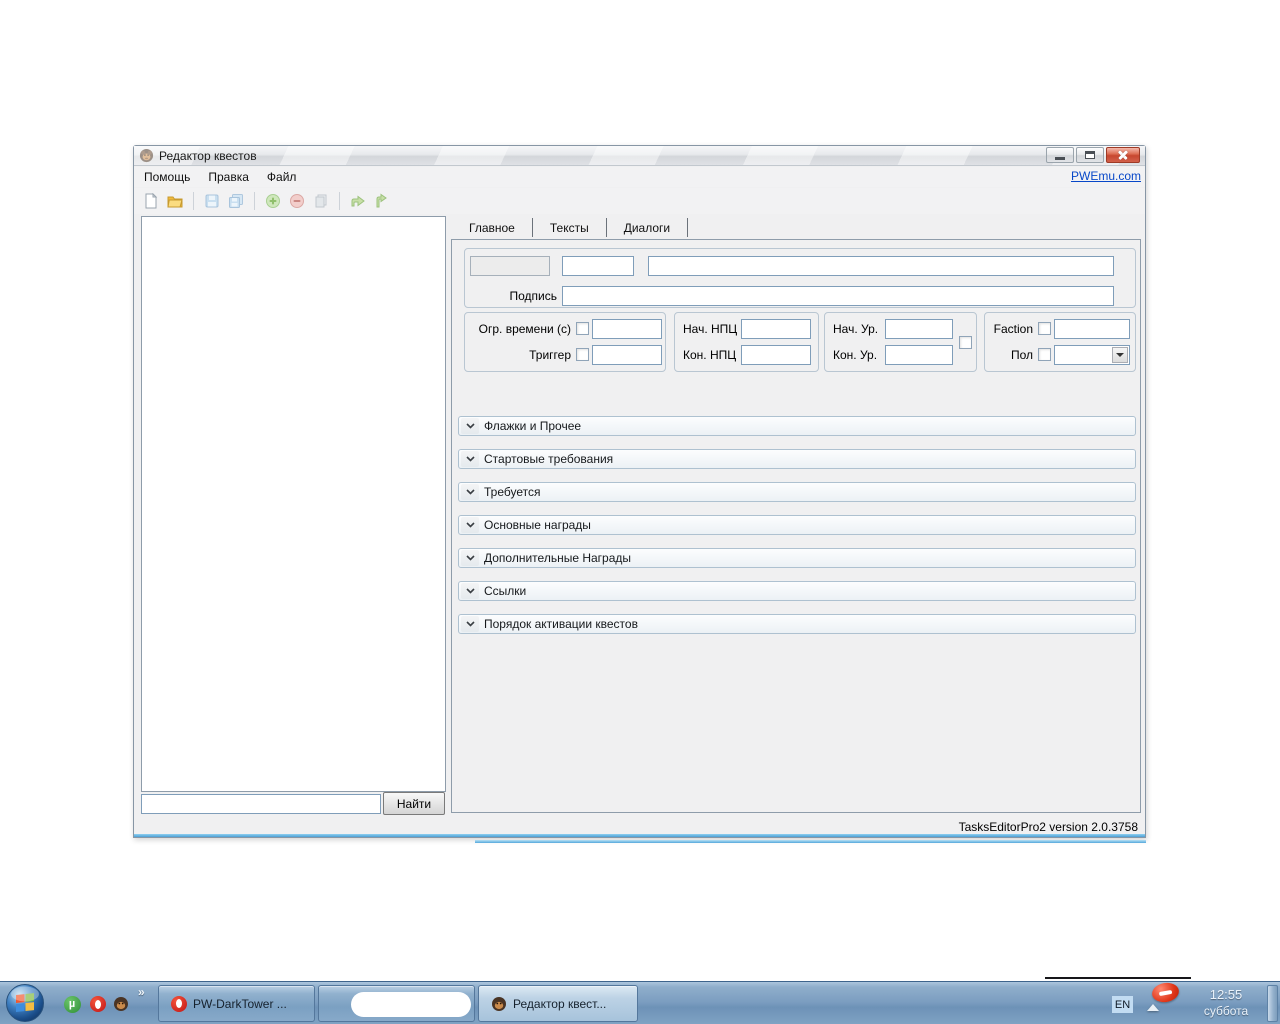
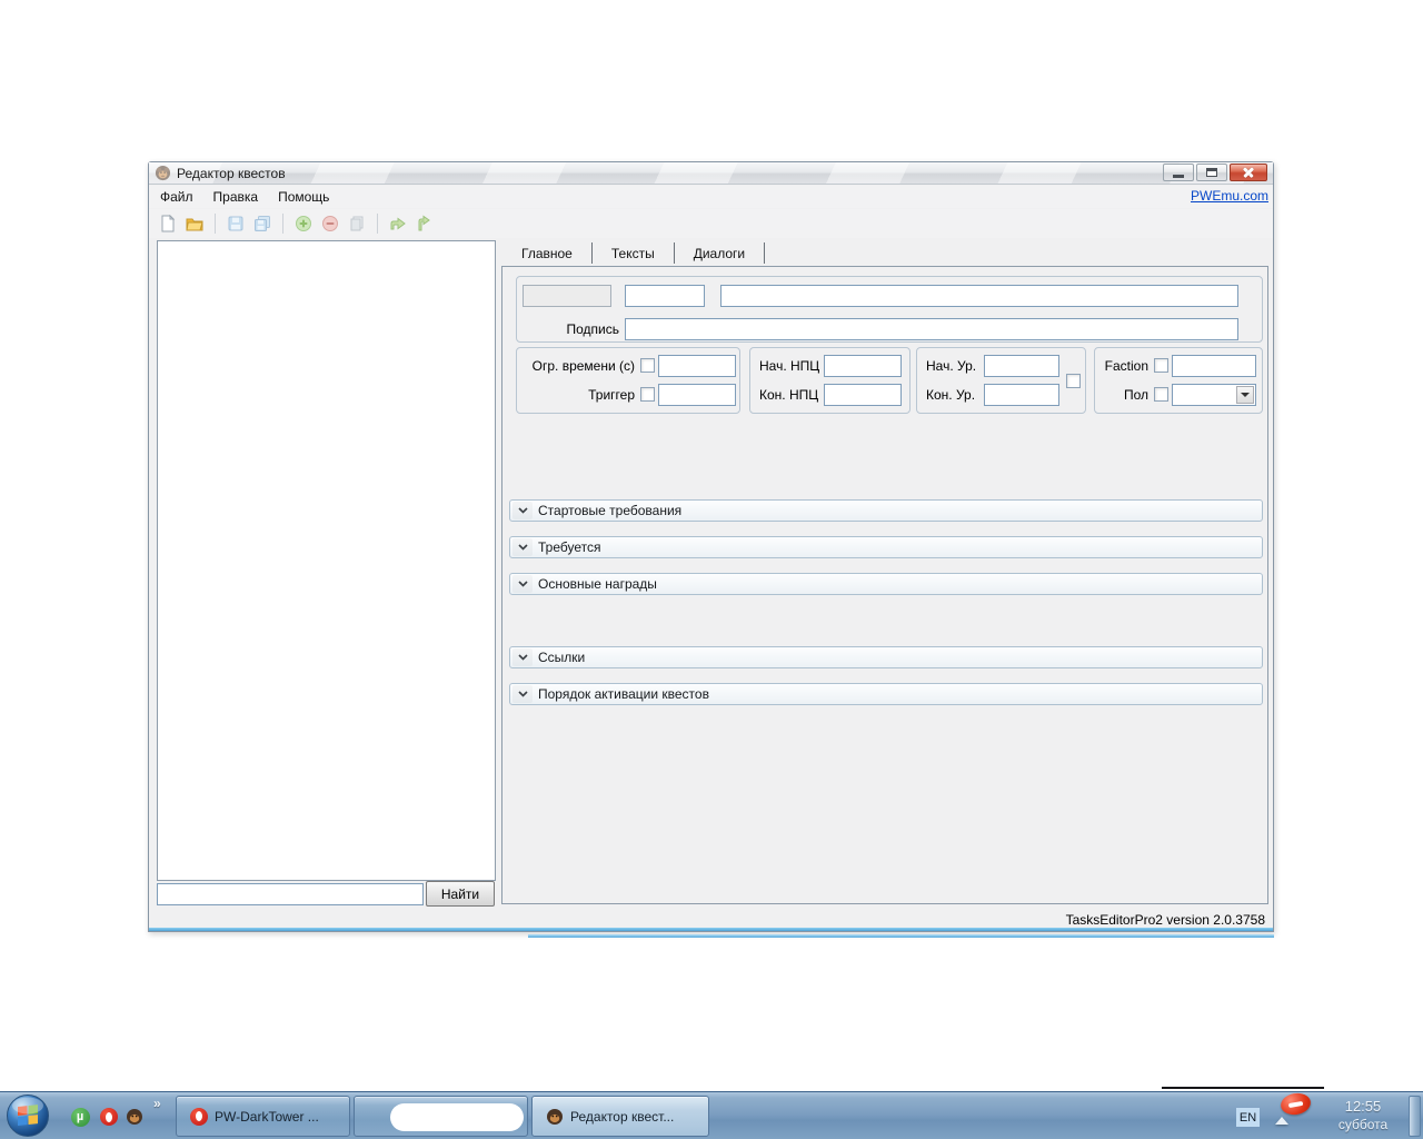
  Редактор квестов
- Помощь
+ Файл
  Правка
- Файл
+ Помощь
  PWEmu.com
  Найти
  Главное
  Тексты
  Диалоги
  Подпись
  Огр. времени (с)
  Триггер
  Нач. НПЦ
  Кон. НПЦ
  Нач. Ур.
  Кон. Ур.
  Faction
  Пол
- Флажки и Прочее
  Стартовые требования
  Требуется
  Основные награды
- Дополнительные Награды
  Ссылки
  Порядок активации квестов
  TasksEditorPro2 version 2.0.3758
  µ
  »
  PW-DarkTower ...
  Редактор квест...
  EN
  12:55
  суббота
